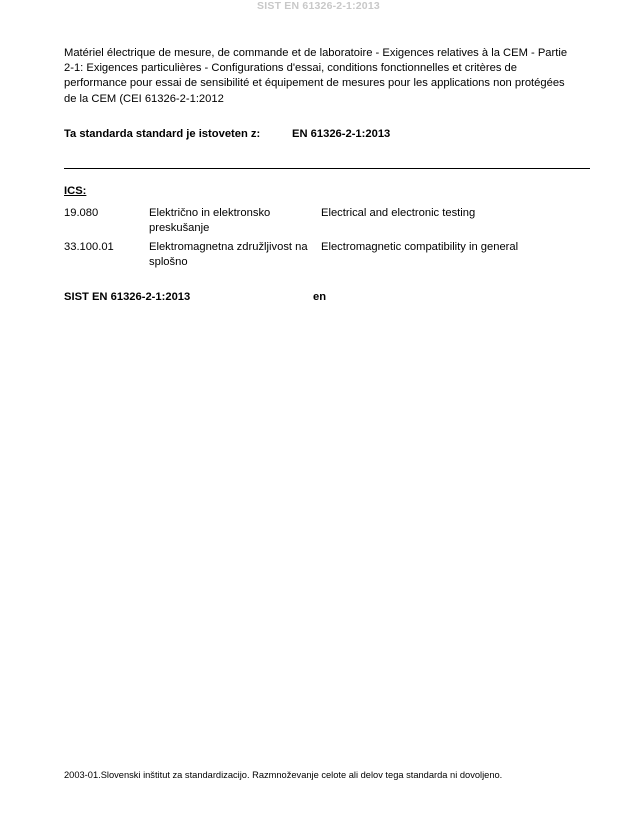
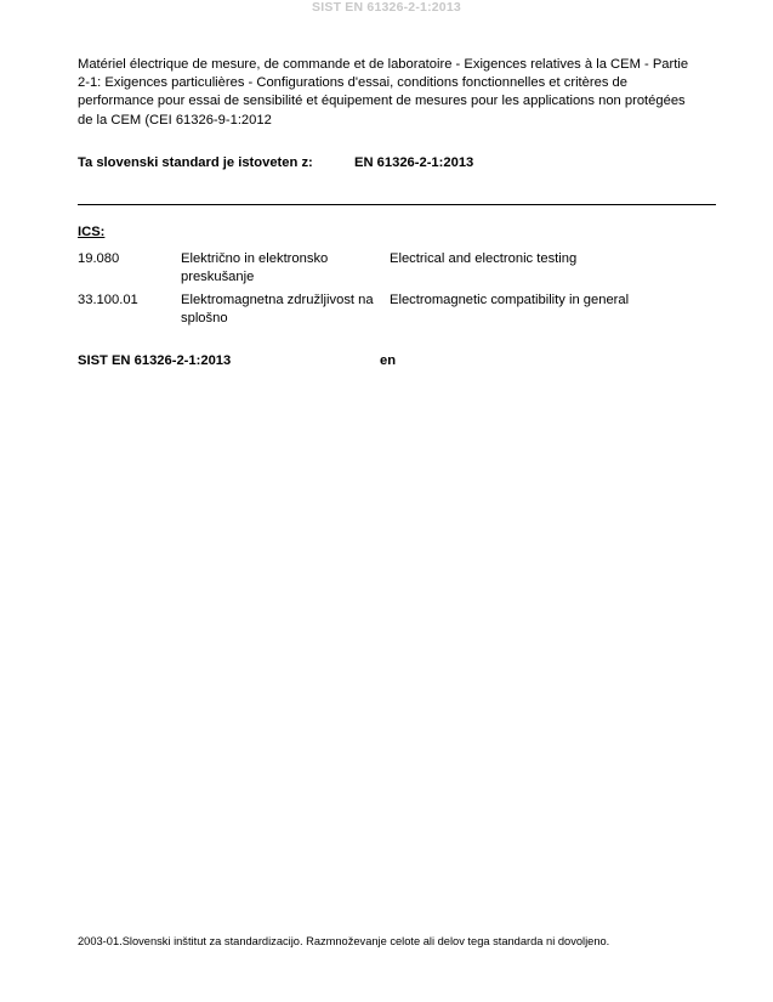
  SIST EN 61326-2-1:2013
- Matériel électrique de mesure, de commande et de laboratoire - Exigences relatives à la CEM - Partie 2-1: Exigences particulières - Configurations d'essai, conditions fonctionnelles et critères de performance pour essai de sensibilité et équipement de mesures pour les applications non protégées de la CEM (CEI 61326-2-1:2012
+ Matériel électrique de mesure, de commande et de laboratoire - Exigences relatives à la CEM - Partie 2-1: Exigences particulières - Configurations d'essai, conditions fonctionnelles et critères de performance pour essai de sensibilité et équipement de mesures pour les applications non protégées de la CEM (CEI 61326-9-1:2012
- Ta standarda standard je istoveten z:
+ Ta slovenski standard je istoveten z:
  EN 61326-2-1:2013
  ICS:
  19.080
  Električno in elektronsko preskušanje
  Electrical and electronic testing
  33.100.01
  Elektromagnetna združljivost na splošno
  Electromagnetic compatibility in general
  SIST EN 61326-2-1:2013
  en
  2003-01.Slovenski inštitut za standardizacijo. Razmnoževanje celote ali delov tega standarda ni dovoljeno.
